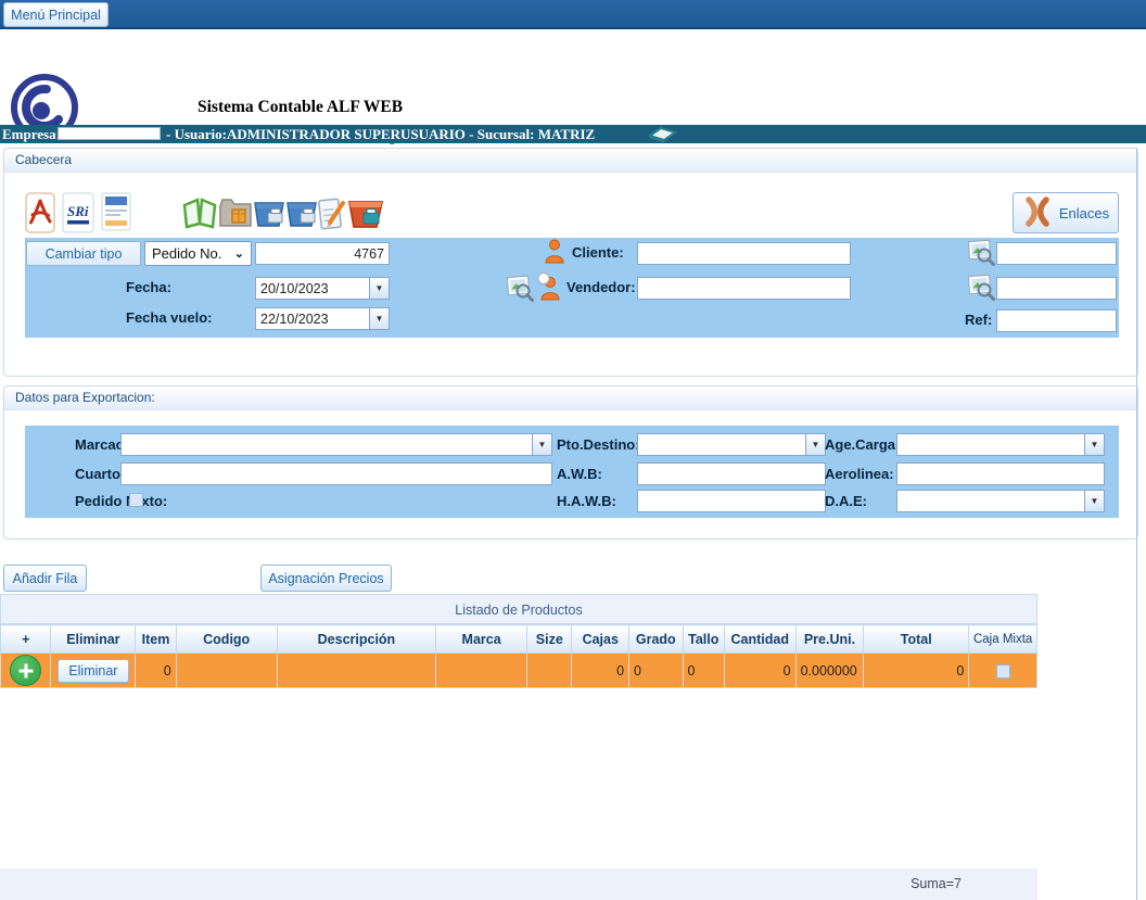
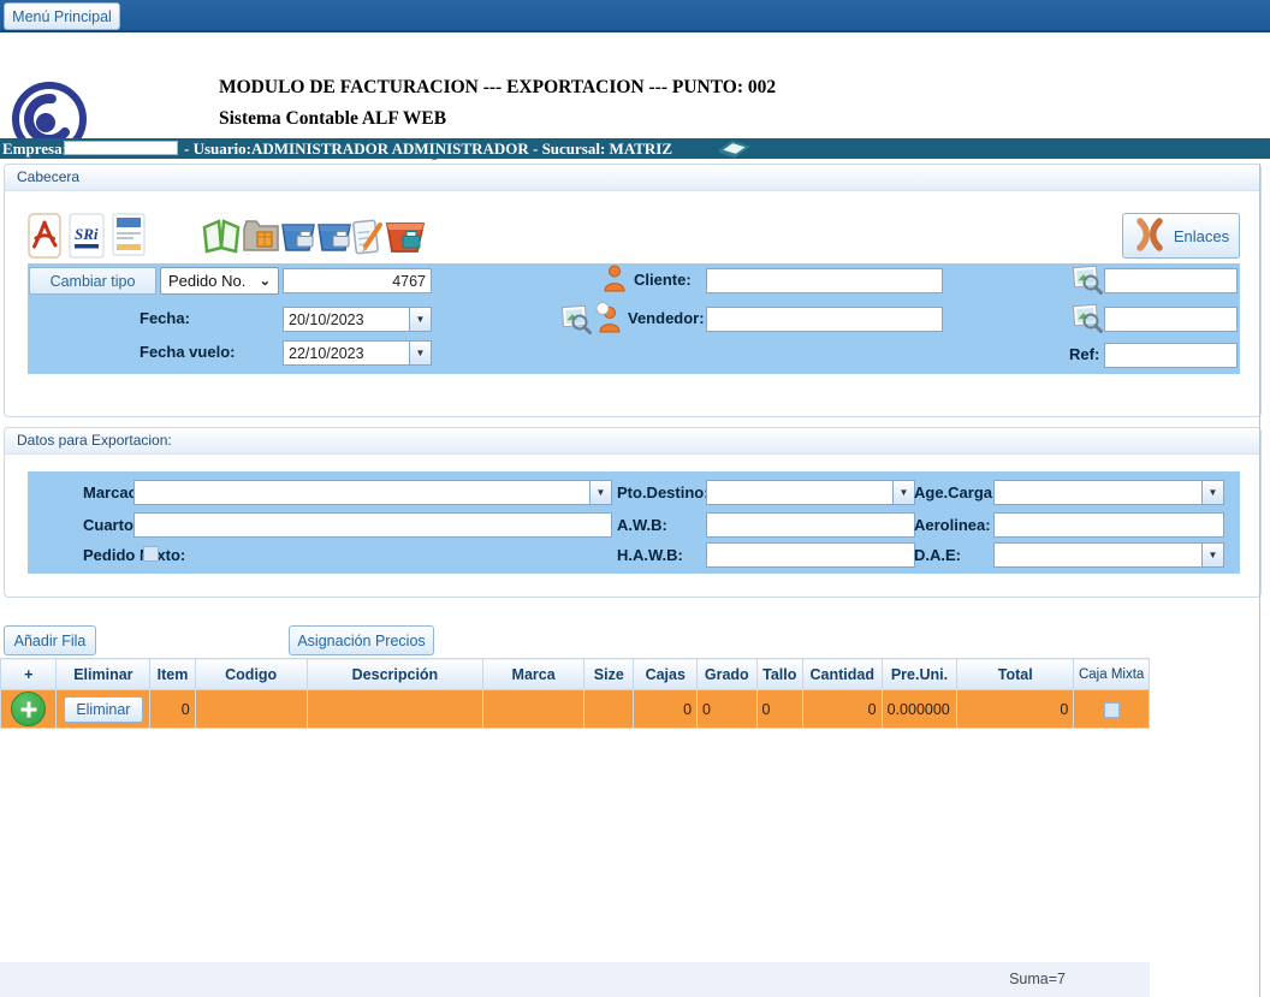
  Menú Principal
+ MODULO DE FACTURACION --- EXPORTACION --- PUNTO: 002
  Sistema Contable ALF WEB
  Empresa
- - Usuario:ADMINISTRADOR SUPERUSUARIO - Sucursal: MATRIZ
+ - Usuario:ADMINISTRADOR ADMINISTRADOR - Sucursal: MATRIZ
  Cabecera
  SRi
  Enlaces
  Cambiar tipo
  Pedido No.
  ⌄
  4767
  Cliente:
  Fecha:
  20/10/2023
  ▼
  Vendedor:
  Fecha vuelo:
  22/10/2023
  ▼
  Ref:
  Datos para Exportacion:
  ▼
  Pto.Destino
  ▼
  Age.Carga
  ▼
  A.W.B:
  Aerolinea:
  Pedidoxto:
  H.A.W.B:
  D.A.E:
  ▼
  Añadir Fila
  Asignación Precios
- Listado de Productos
  +	Eliminar	Item	Codigo	Descripción	Marca	Size	Cajas	Grado	Tallo	Cantidad	Pre.Uni.	Total	Caja Mixta
  	Eliminar	0					0	0	0	0	0.000000	0
  Suma=7
